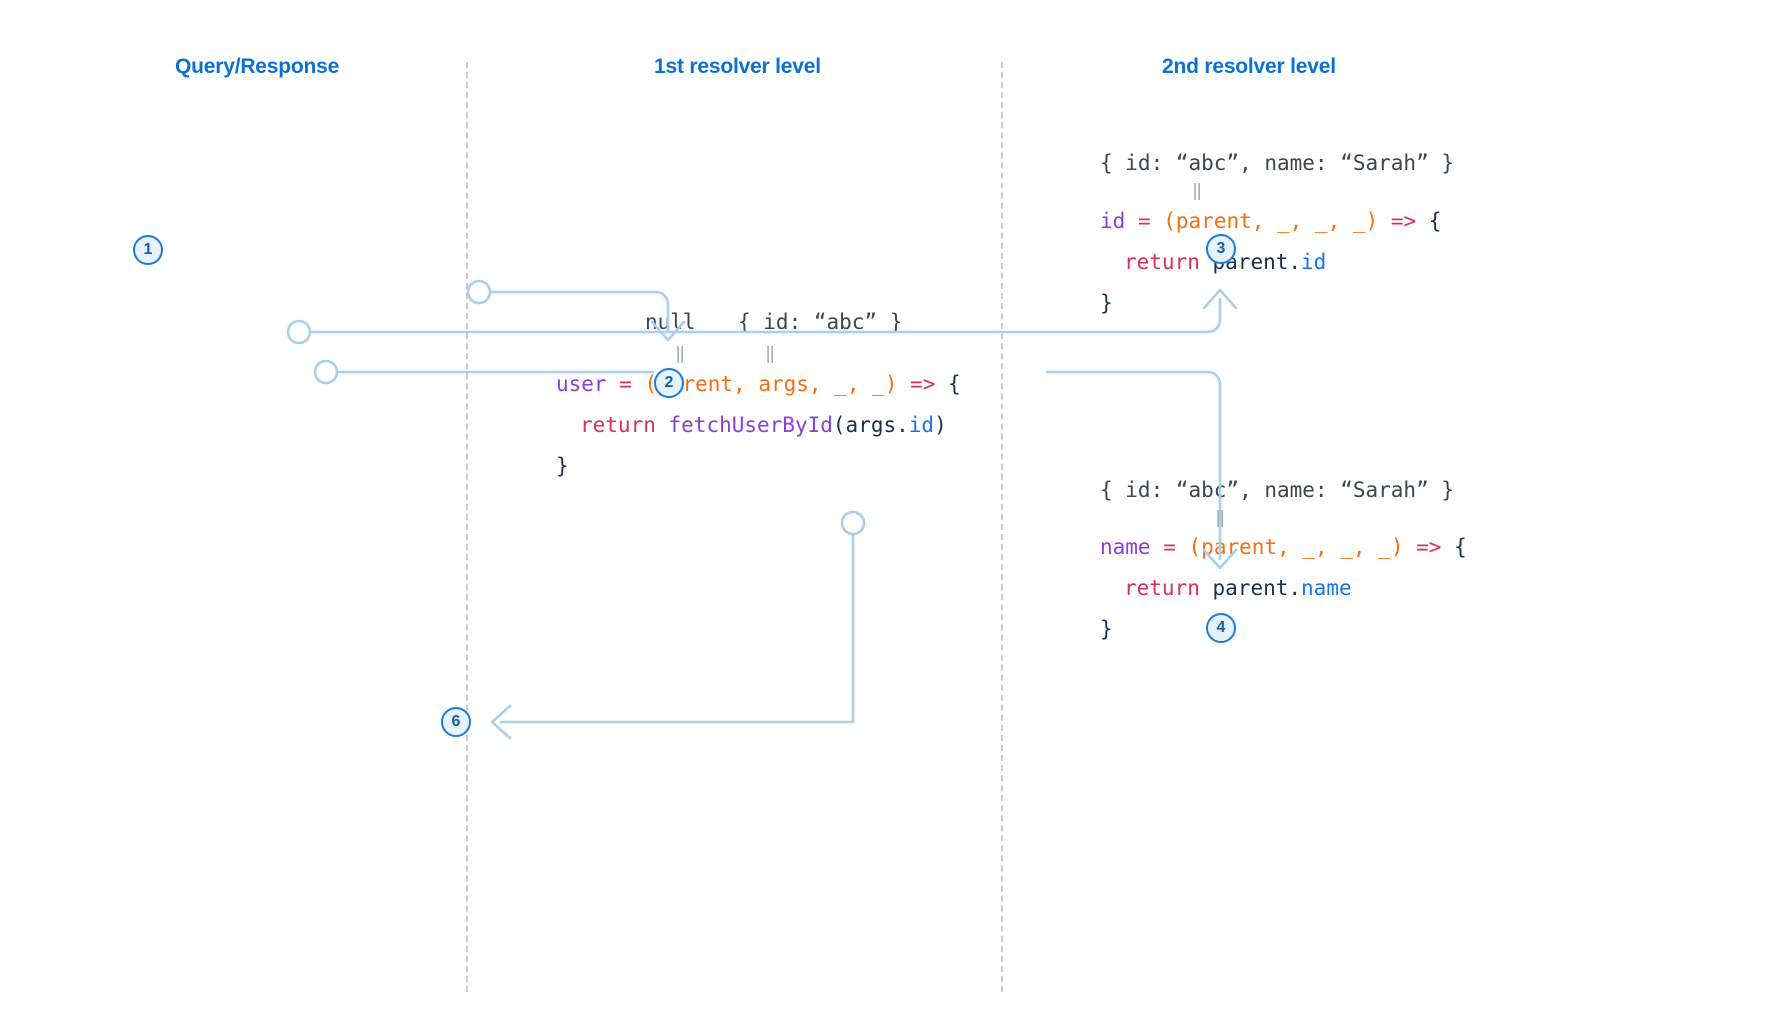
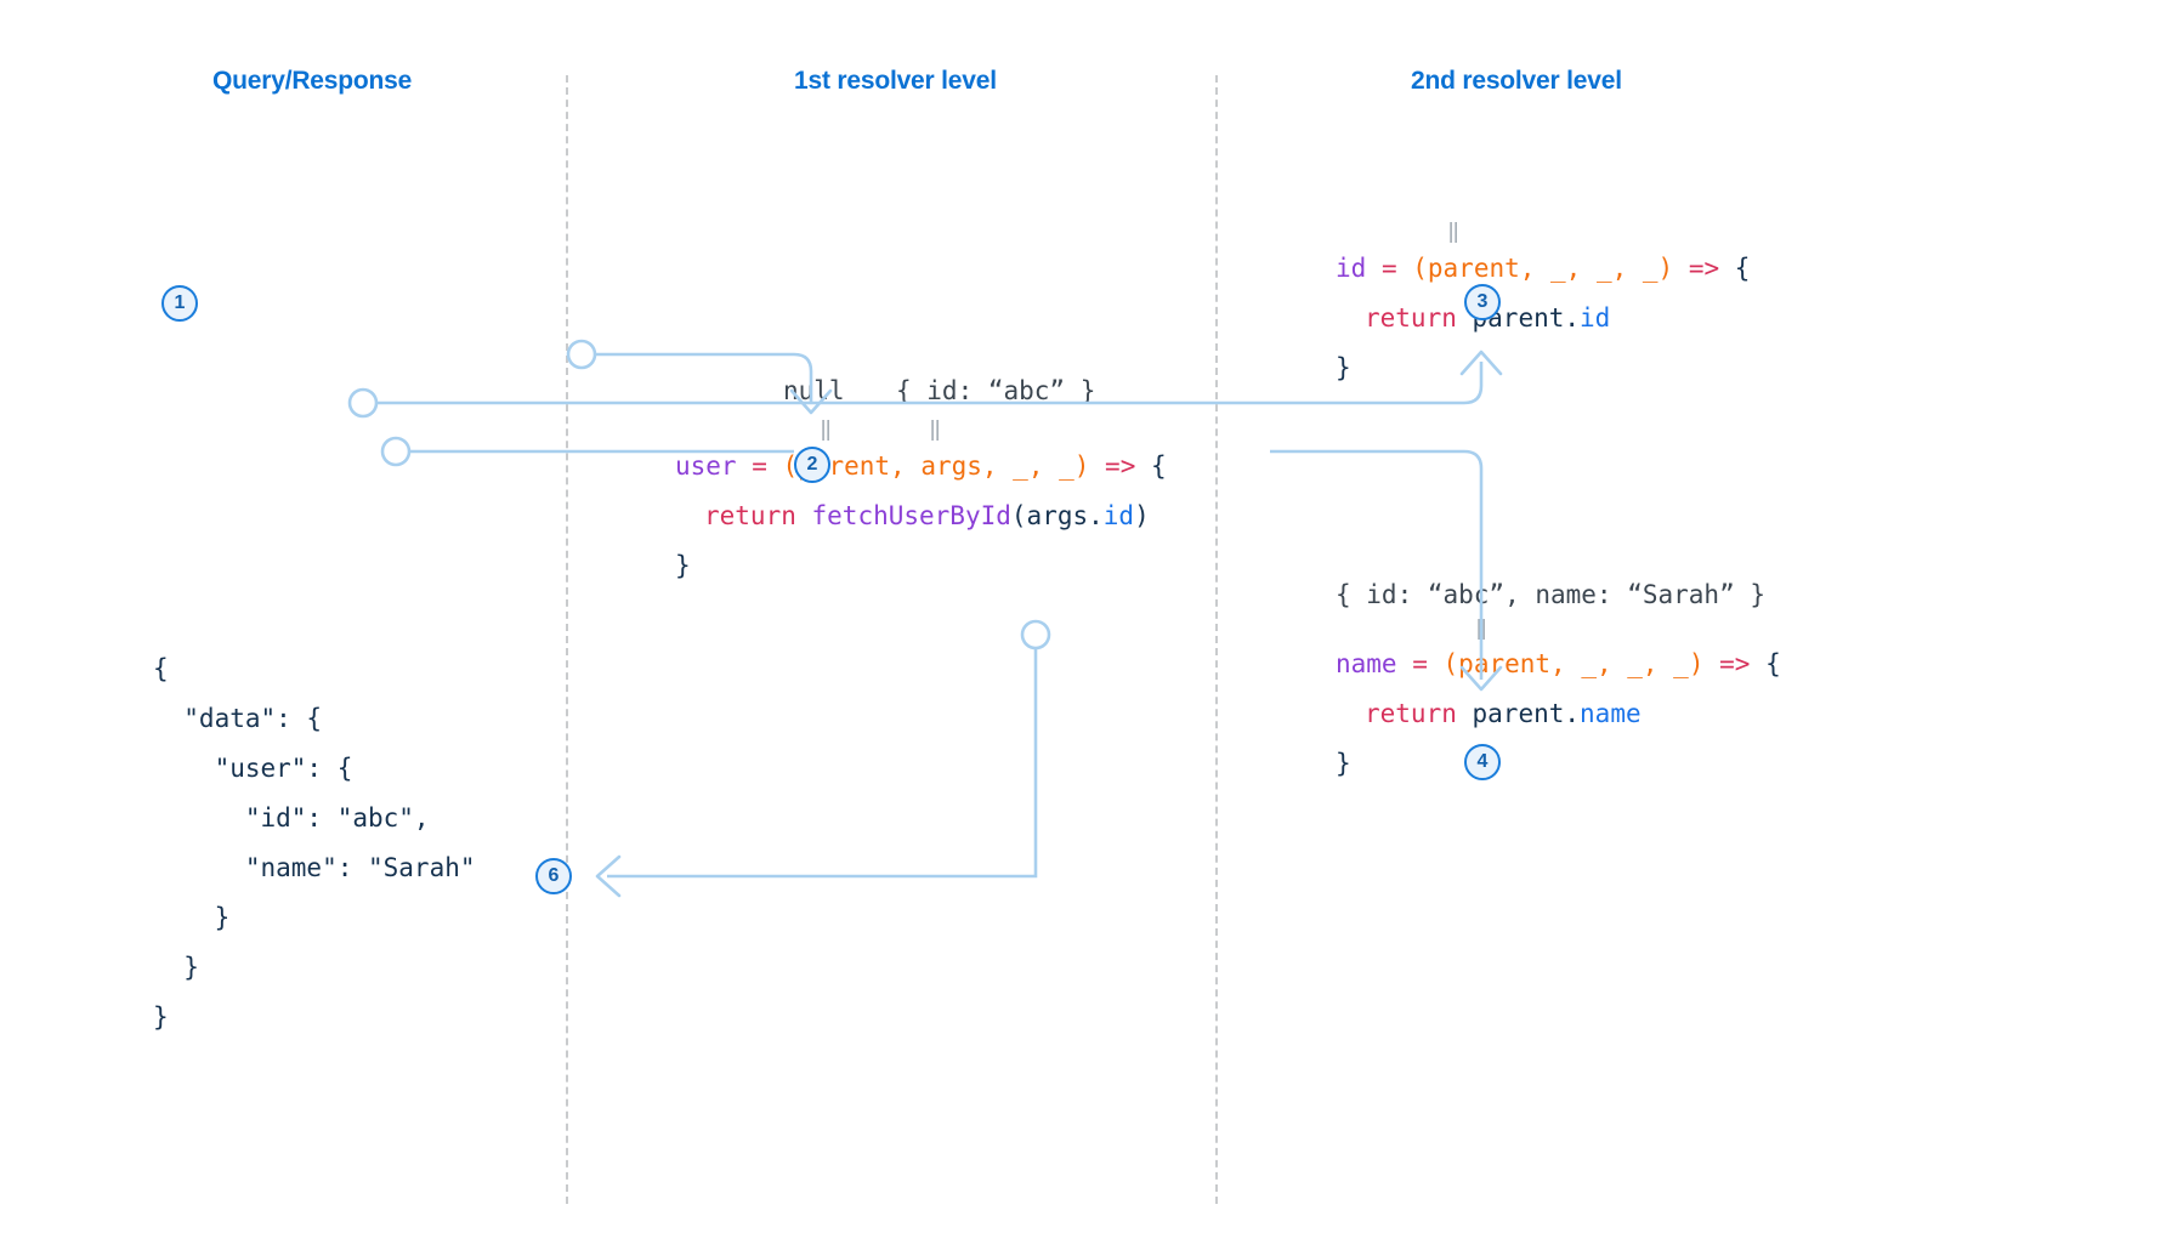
  Query/Response
  1st resolver level
  2nd resolver level
+ { "data": { "user": { "id": "abc", "name": "Sarah" } } }
  ull
  { id: “abc” }
  ‖
  ‖
  user = ( rent, args, _, _) => { return fetchUserById(args.id) }
- { id: “abc”, name: “Sarah” }
  ‖
  id = (parent, _, _, _) => { return arent.id }
  { id: “ab”, name: “Sarah” }
  name = (prent, _, _, _) => { return parent.name }
  1
  2
  3
  4
  6
